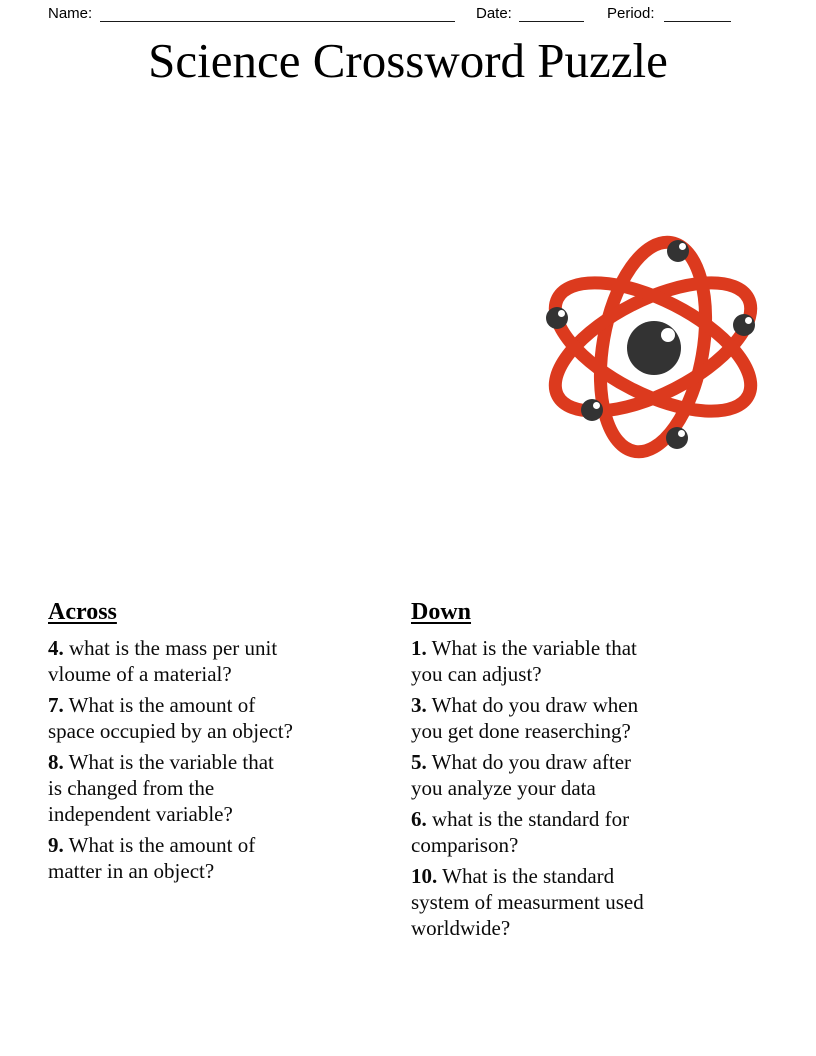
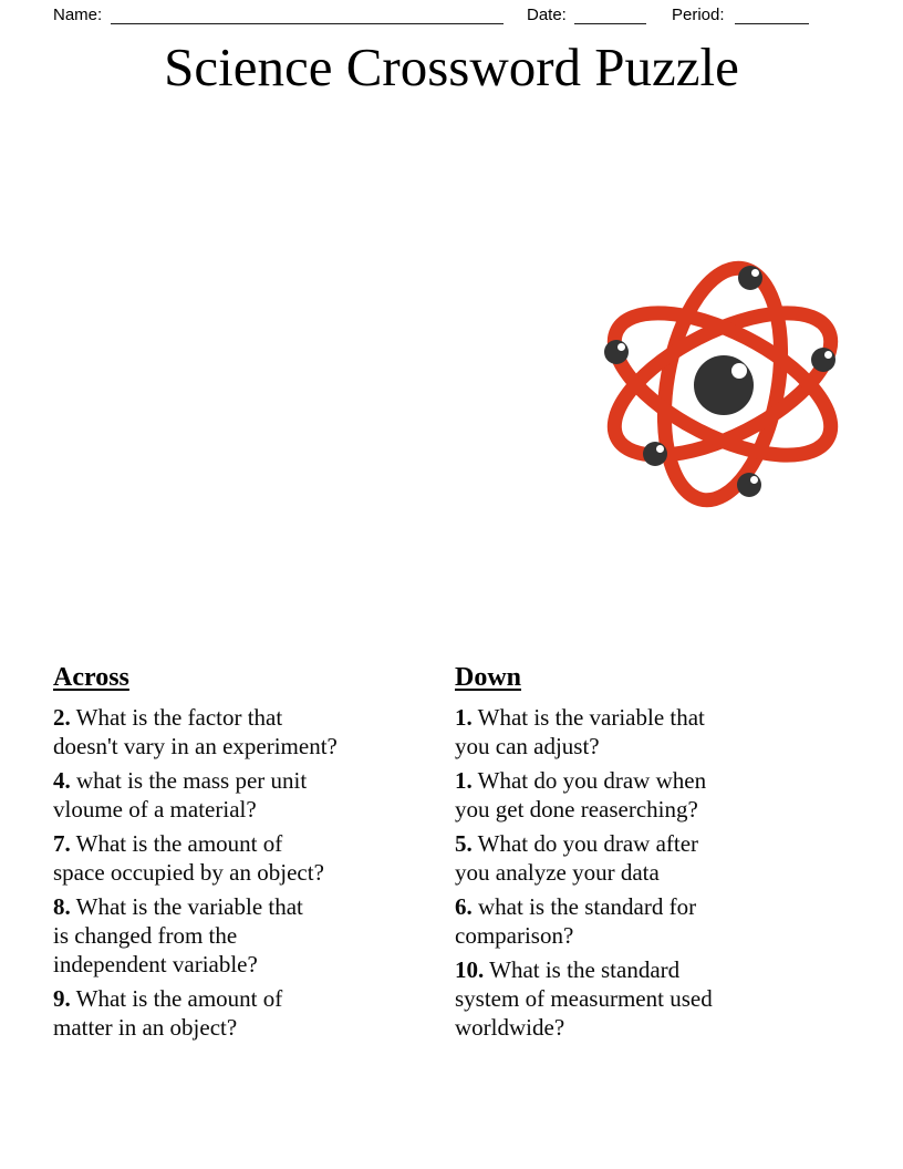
  Name:
  Date:
  Period:
  Science Crossword Puzzle
  Across
+ 2. What is the factor that
+ doesn't vary in an experiment?
  4. what is the mass per unit
  vloume of a material?
  7. What is the amount of
  space occupied by an object?
  8. What is the variable that
  is changed from the
  independent variable?
  9. What is the amount of
  matter in an object?
  Down
  1. What is the variable that
  you can adjust?
- 3. What do you draw when
+ 1. What do you draw when
  you get done reaserching?
  5. What do you draw after
  you analyze your data
  6. what is the standard for
  comparison?
  10. What is the standard
  system of measurment used
  worldwide?
